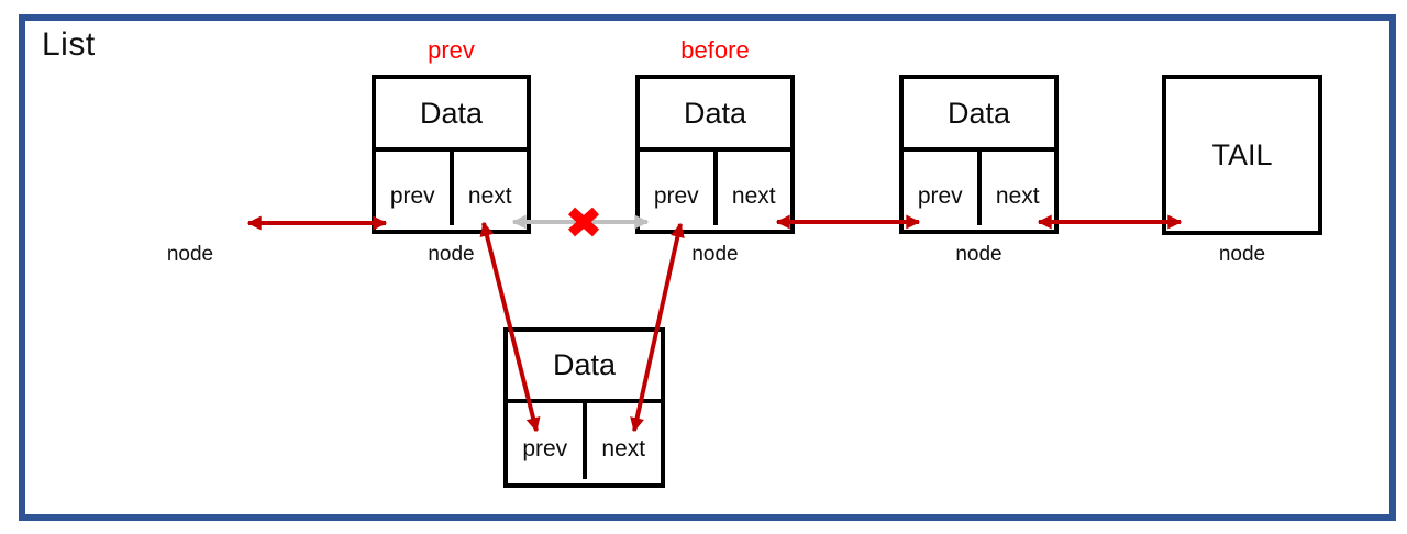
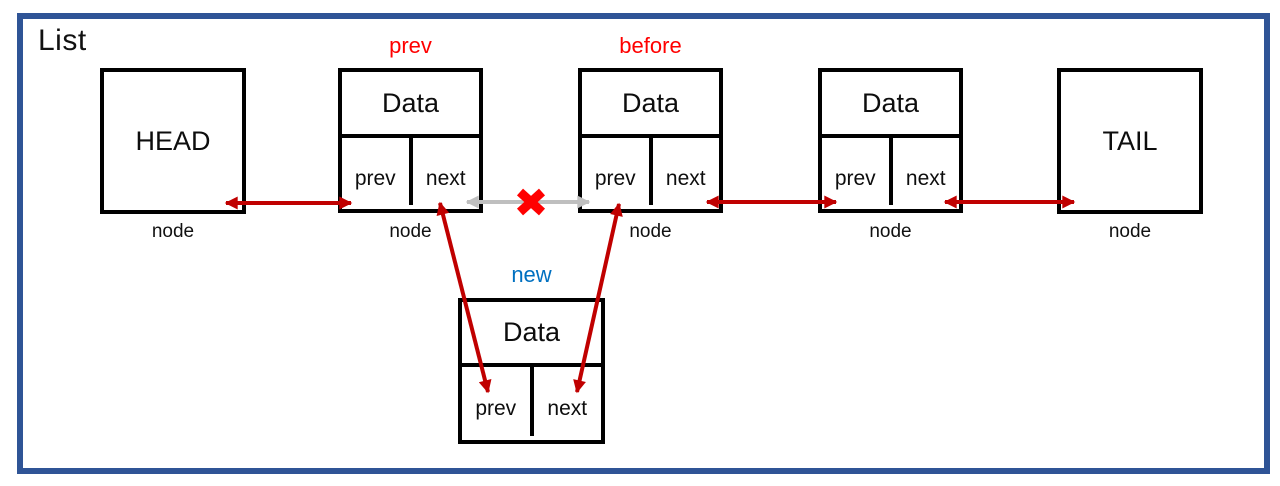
  List
  prev
  before
+ new
+ HEAD
  Data
  prev
  next
  Data
  prev
  next
  Data
  prev
  next
  TAIL
  Data
  prev
  next
  node
  node
  node
  node
  node
